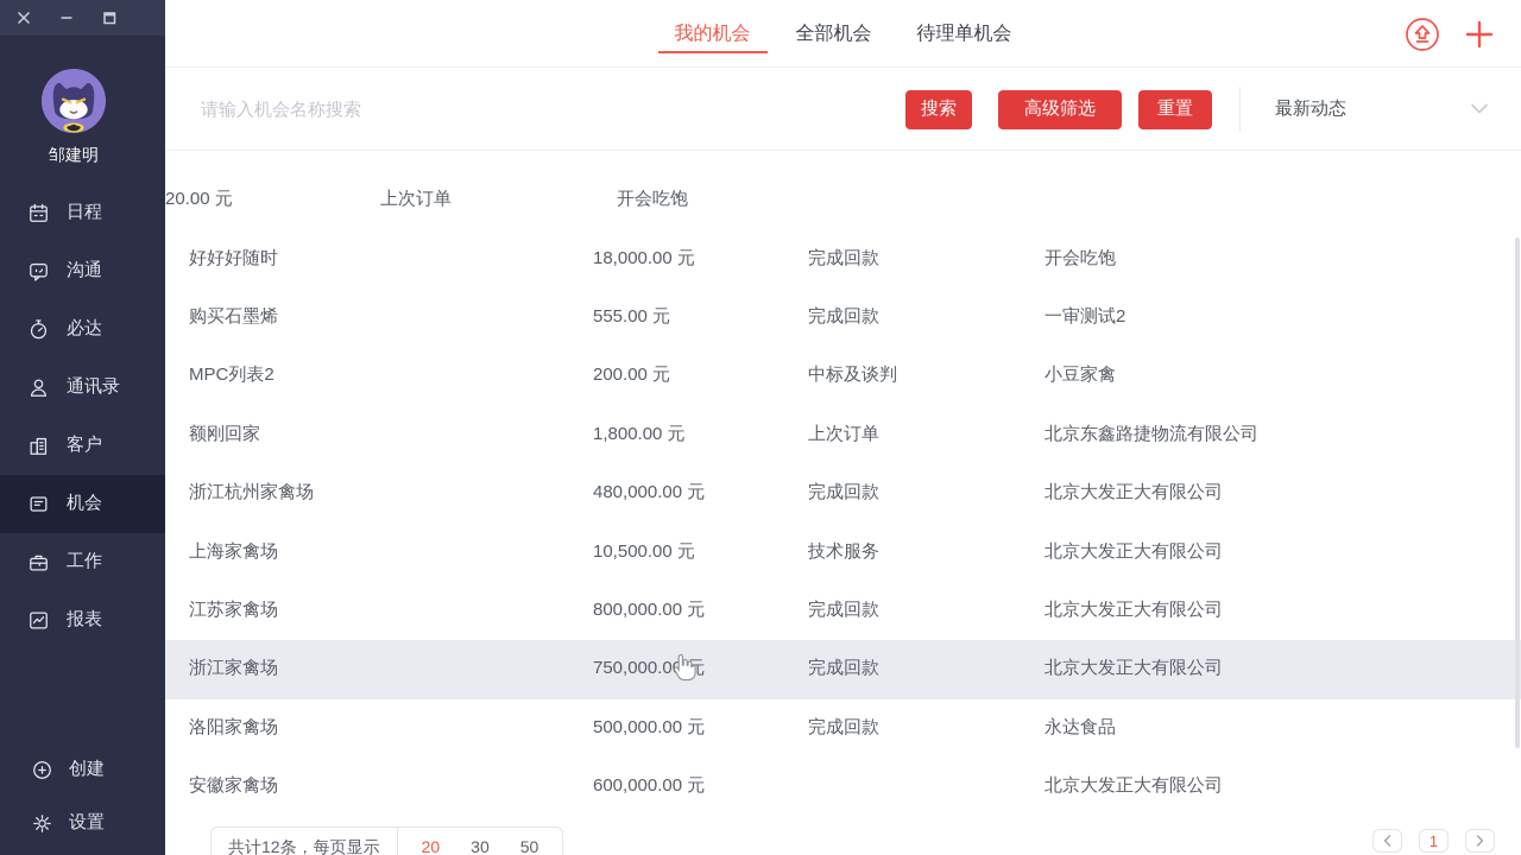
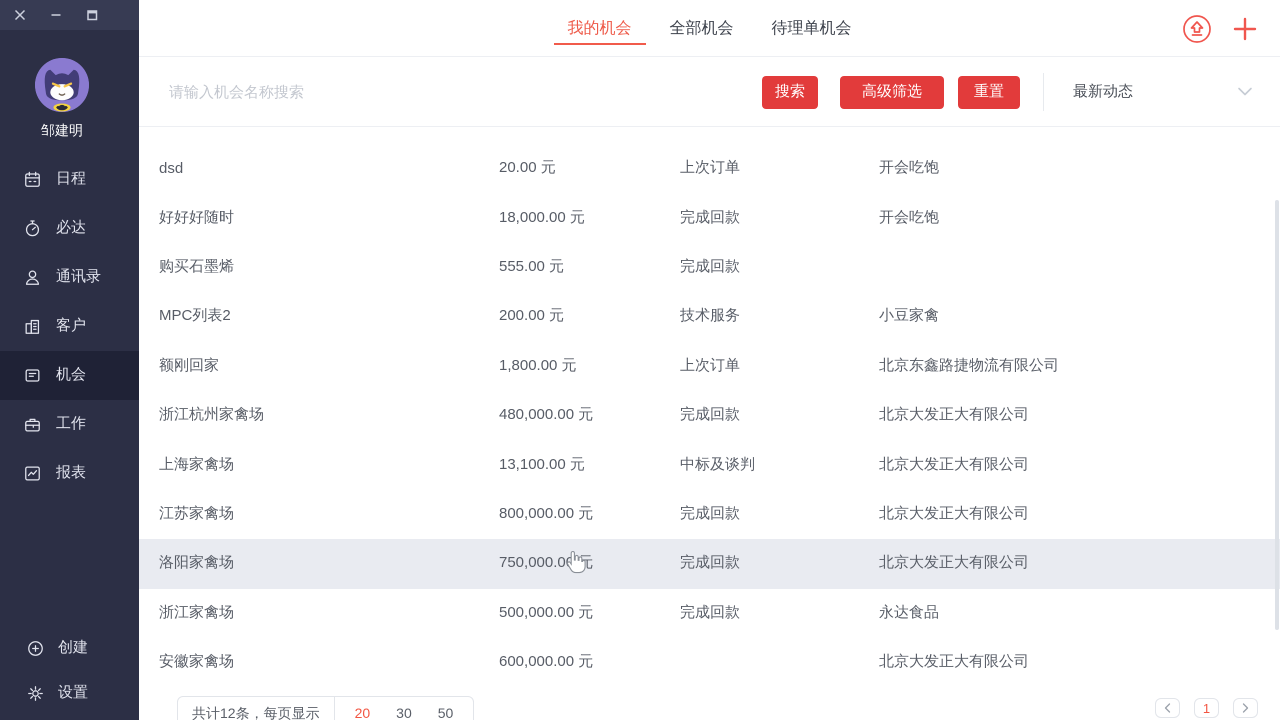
  邹建明
  日程
- 沟通
  必达
  通讯录
  客户
  机会
  工作
  报表
  创建
  设置
  我的机会
  全部机会
  待理单机会
  请输入机会名称搜索
  搜索
  高级筛选
  重置
  最新动态
+ dsd
  20.00 元
  上次订单
  开会吃饱
  好好好随时
  18,000.00 元
  完成回款
  开会吃饱
  购买石墨烯
  555.00 元
  完成回款
- 一审测试2
  MPC列表2
  200.00 元
- 中标及谈判
+ 技术服务
  小豆家禽
  额刚回家
  1,800.00 元
  上次订单
  北京东鑫路捷物流有限公司
  浙江杭州家禽场
  480,000.00 元
  完成回款
  北京大发正大有限公司
  上海家禽场
- 10,500.00 元
+ 13,100.00 元
- 技术服务
+ 中标及谈判
  北京大发正大有限公司
  江苏家禽场
  800,000.00 元
  完成回款
  北京大发正大有限公司
- 浙江家禽场
+ 洛阳家禽场
  750,000.0 元
  完成回款
  北京大发正大有限公司
- 洛阳家禽场
+ 浙江家禽场
  500,000.00 元
  完成回款
  永达食品
  安徽家禽场
  600,000.00 元
  北京大发正大有限公司
  共计12条，每页显示
  20
  30
  50
  1
